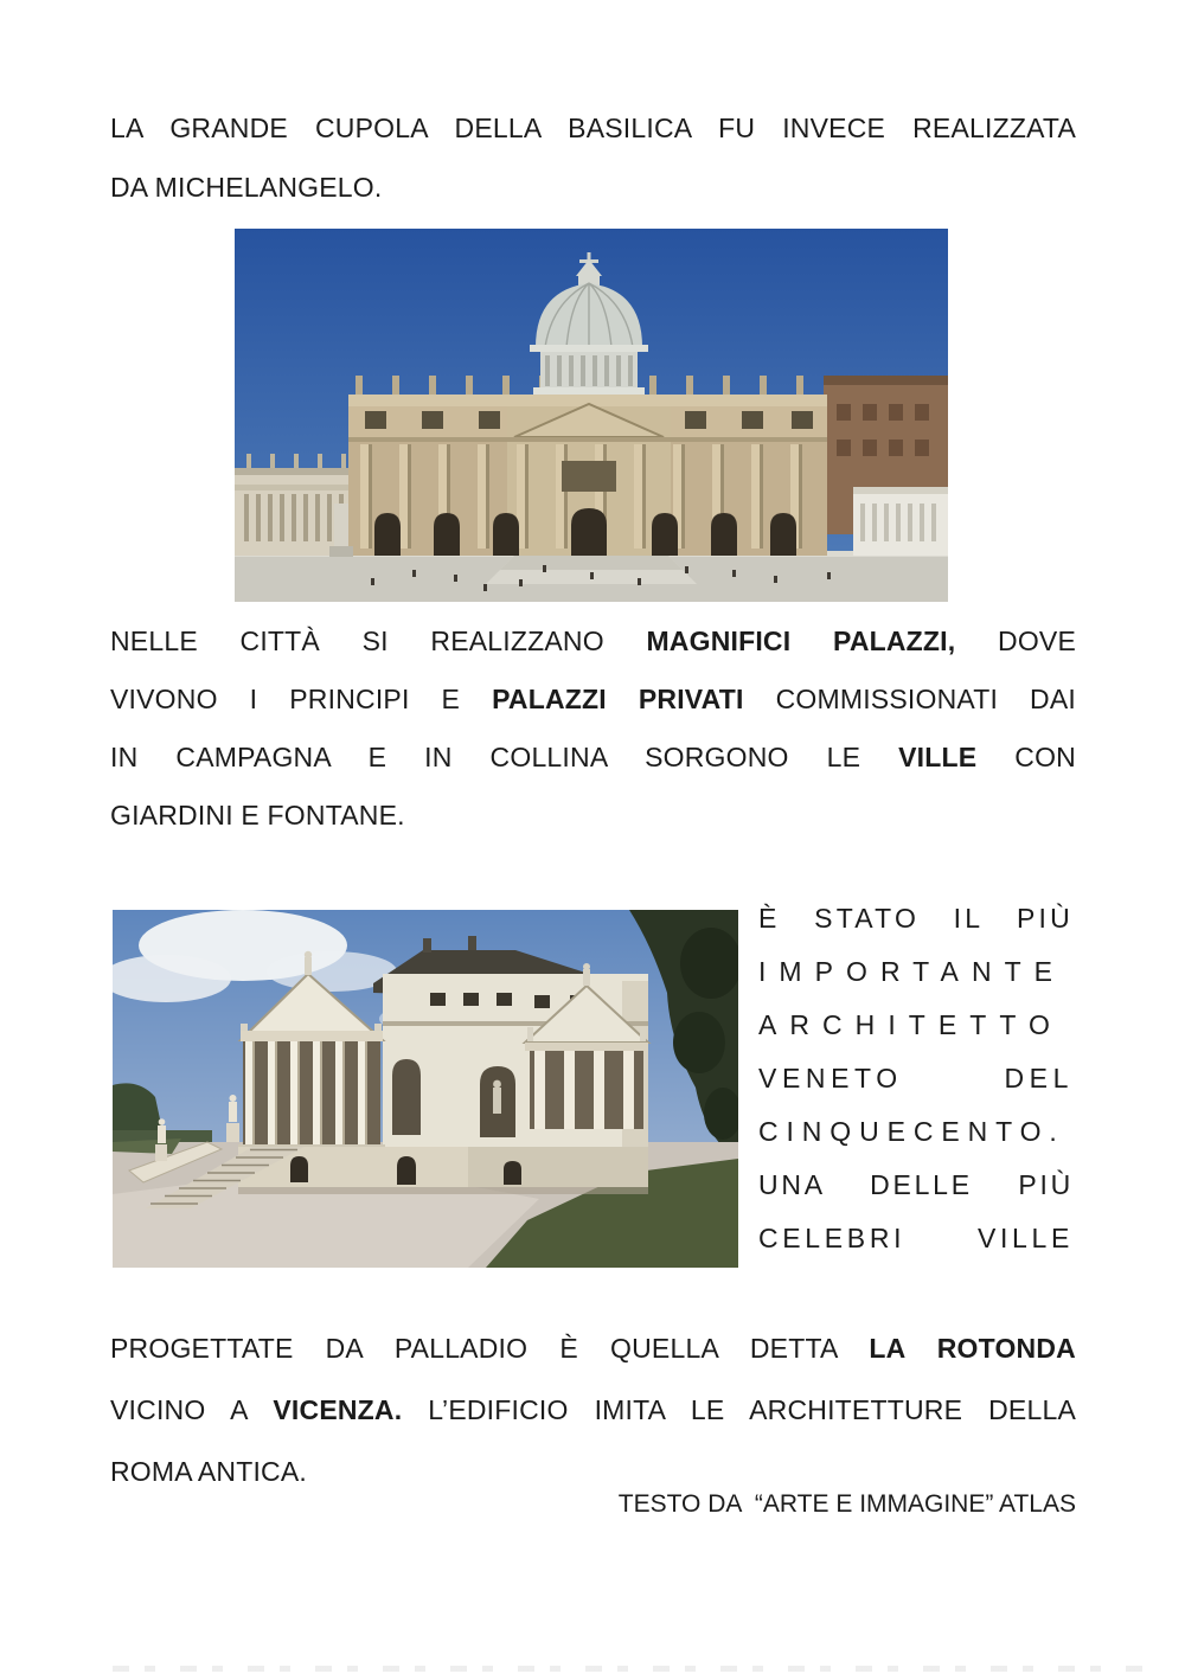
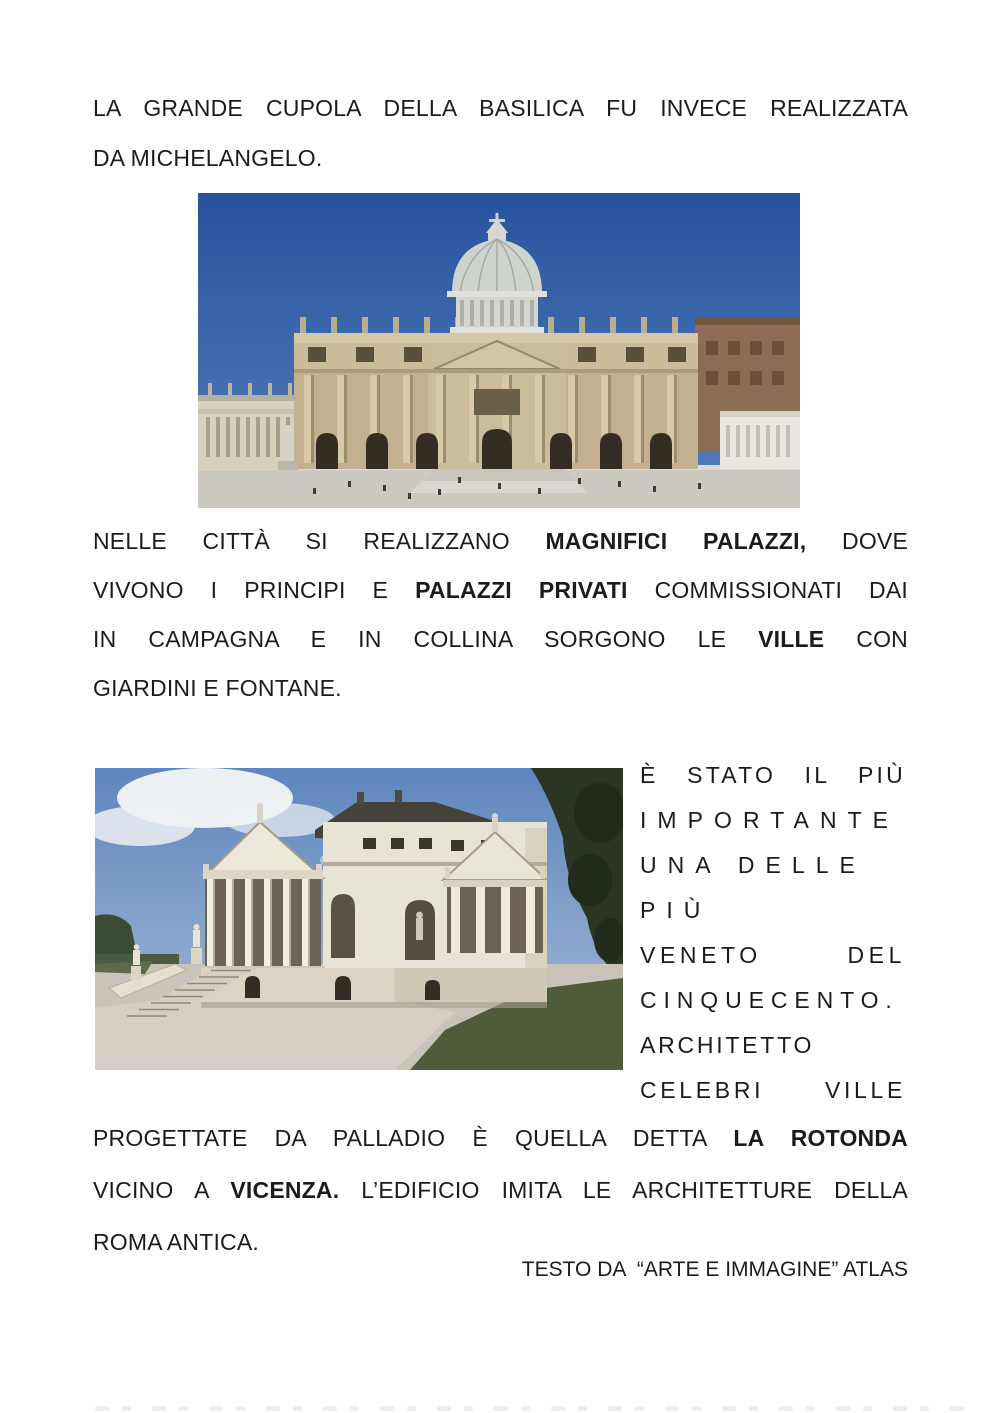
  LA GRANDE CUPOLA DELLA BASILICA FU INVECE REALIZZATA
  DA MICHELANGELO.
  NELLE CITTÀ SI REALIZZANO MAGNIFICI PALAZZI, DOVE
  VIVONO I PRINCIPI E PALAZZI PRIVATI COMMISSIONATI DAI
  IN CAMPAGNA E IN COLLINA SORGONO LE VILLE CON
  GIARDINI E FONTANE.
  È STATO IL PIÙ
  IMPORTANTE
- ARCHITETTO
+ UNA DELLE PIÙ
  VENETO DEL
  CINQUECENTO.
- UNA DELLE PIÙ
+ ARCHITETTO
  CELEBRI VILLE
  PROGETTATE DA PALLADIO È QUELLA DETTA LA ROTONDA
  VICINO A VICENZA. L’EDIFICIO IMITA LE ARCHITETTURE DELLA
  ROMA ANTICA.
  TESTO DA “ARTE E IMMAGINE” ATLAS
